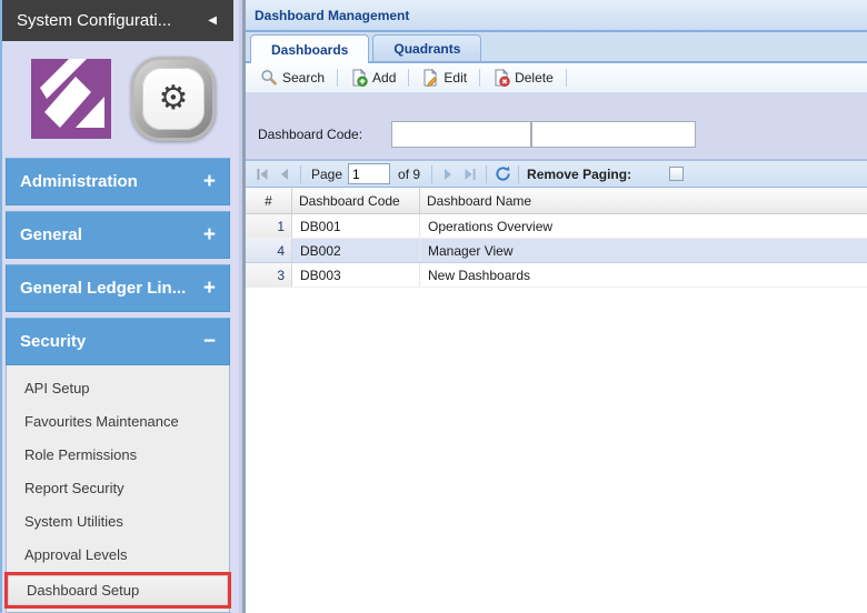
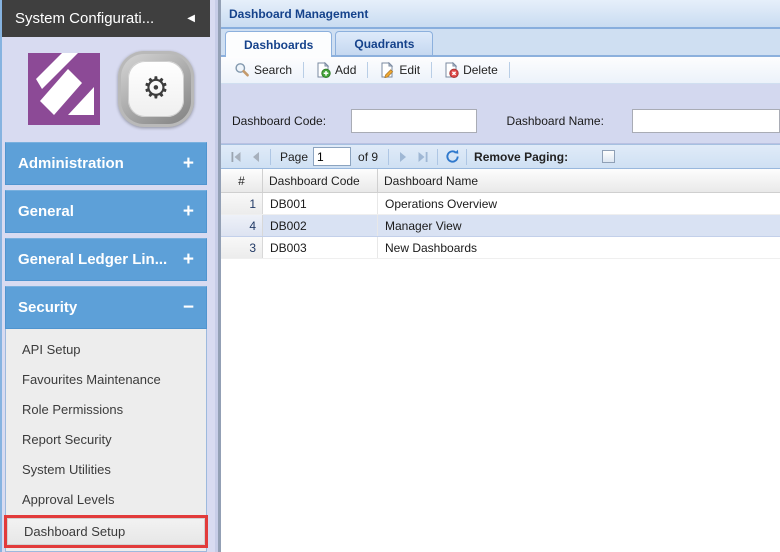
  System Configurati...
  ◀
  ⚙
  Administration
  +
  General
  +
  General Ledger Lin...
  +
  Security
  −
  API Setup
  Favourites Maintenance
  Role Permissions
  Report Security
  System Utilities
  Approval Levels
  Dashboard Setup
  Dashboard Management
  Dashboards
  Quadrants
  Search
  Add
  Edit
  Delete
  Dashboard Code:
+ Dashboard Name:
  Page
  1
  of 9
  Remove Paging:
  #
  Dashboard Code
  Dashboard Name
  1
  DB001
  Operations Overview
  4
  DB002
  Manager View
  3
  DB003
  New Dashboards
